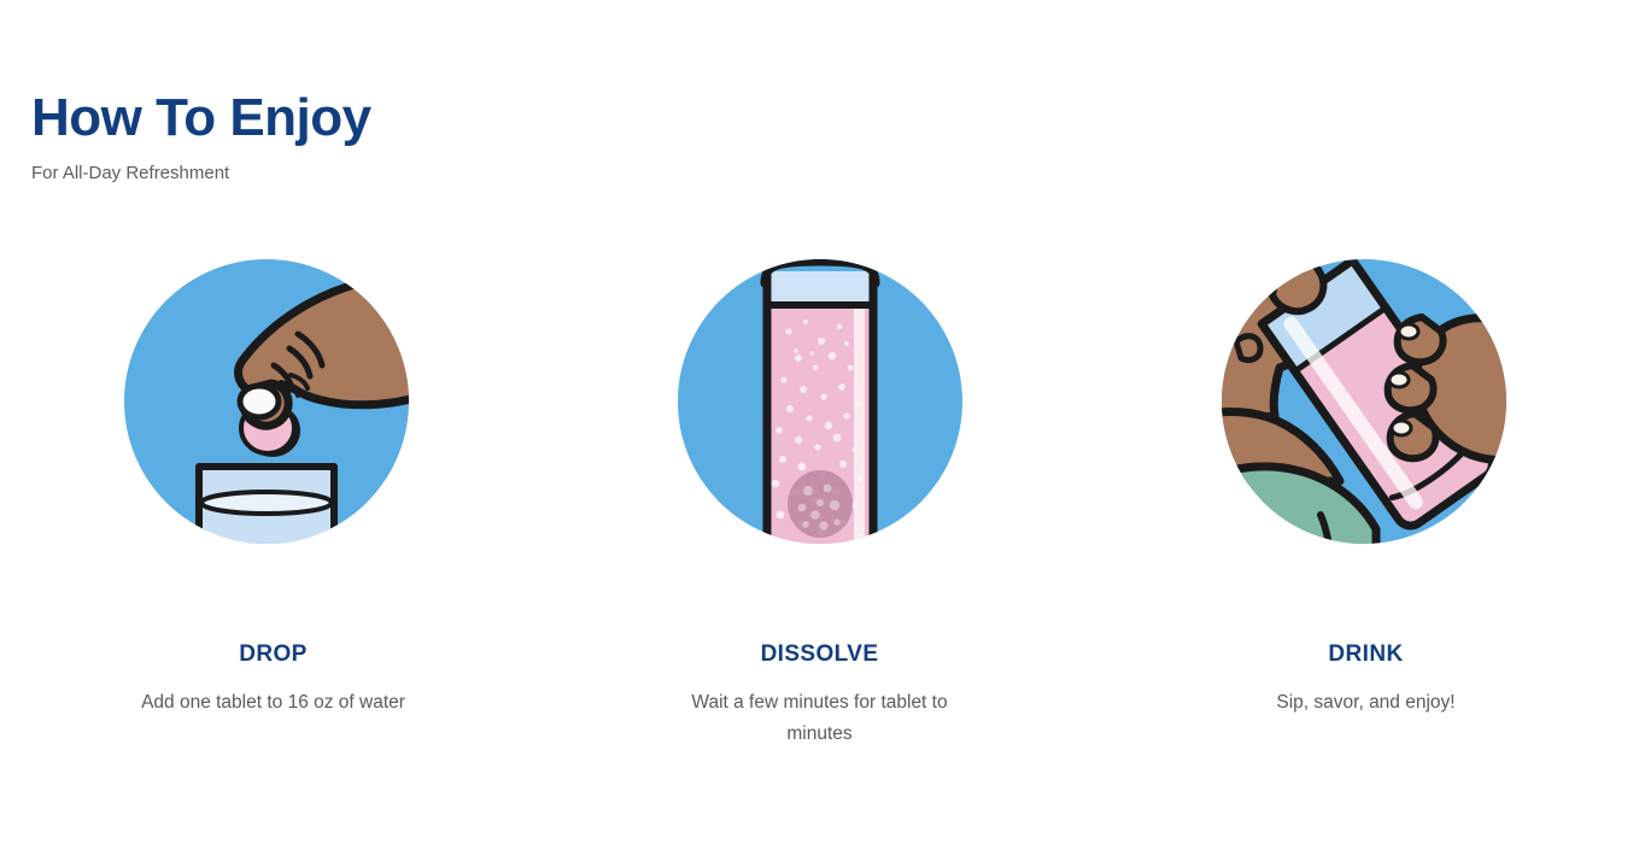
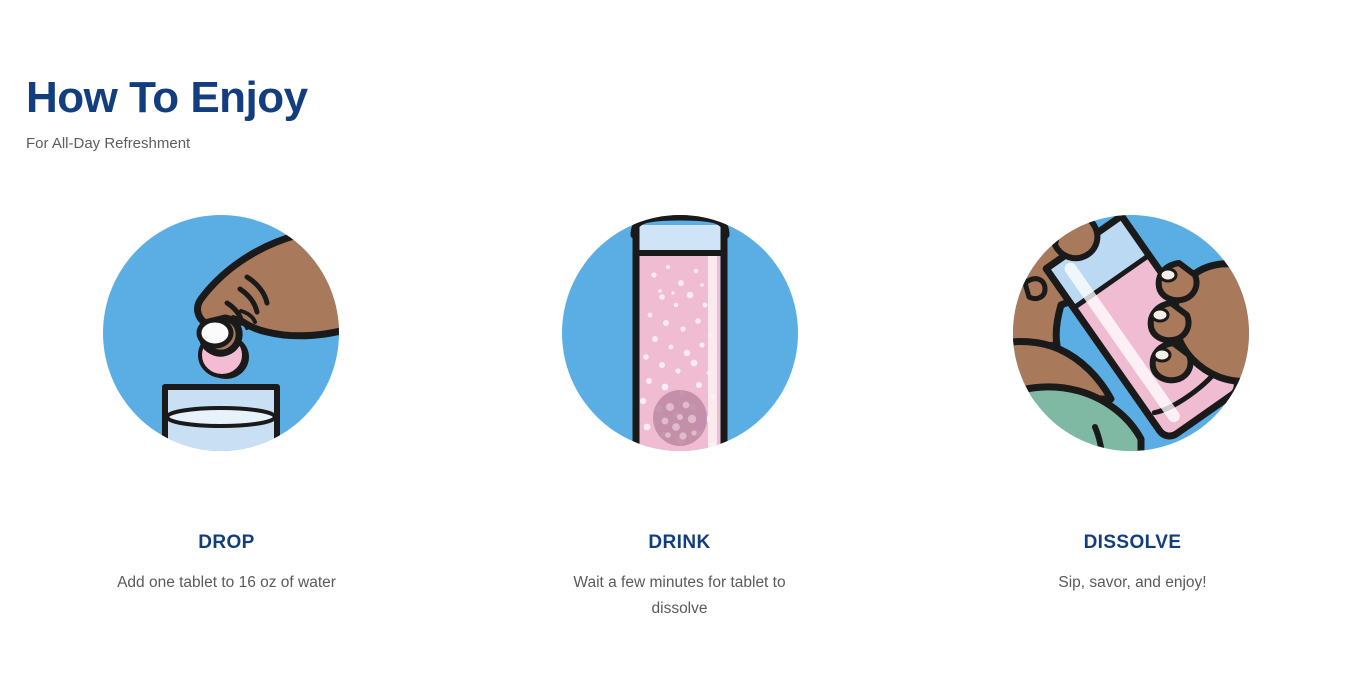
  How To Enjoy
  For All-Day Refreshment
  DROP
  Add one tablet to 16 oz of water
- DISSOLVE
+ DRINK
- Wait a few minutes for tablet to minutes
+ Wait a few minutes for tablet to dissolve
- DRINK
+ DISSOLVE
  Sip, savor, and enjoy!
